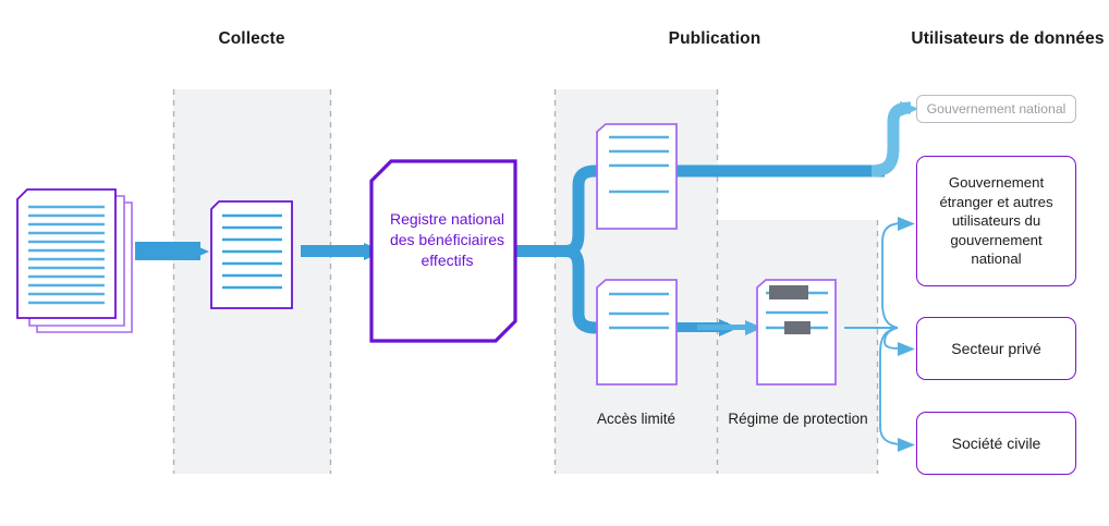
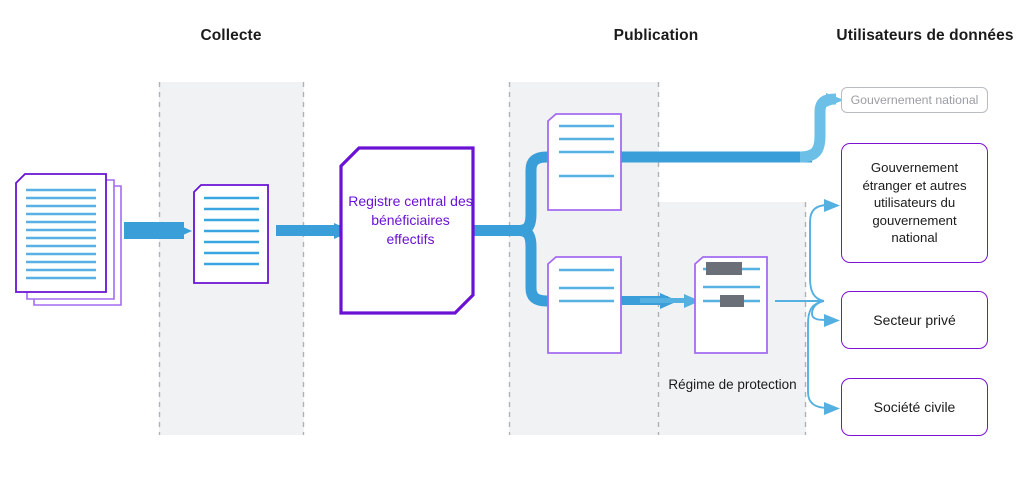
  Collecte
  Publication
  Utilisateurs de données
- Accès limité
  Régime de protection
- Registre national des bénéficiaires effectifs
+ Registre central des bénéficiaires effectifs
  Gouvernement national
  Gouvernement étranger et autres utilisateurs du gouvernement national
  Secteur privé
  Société civile
